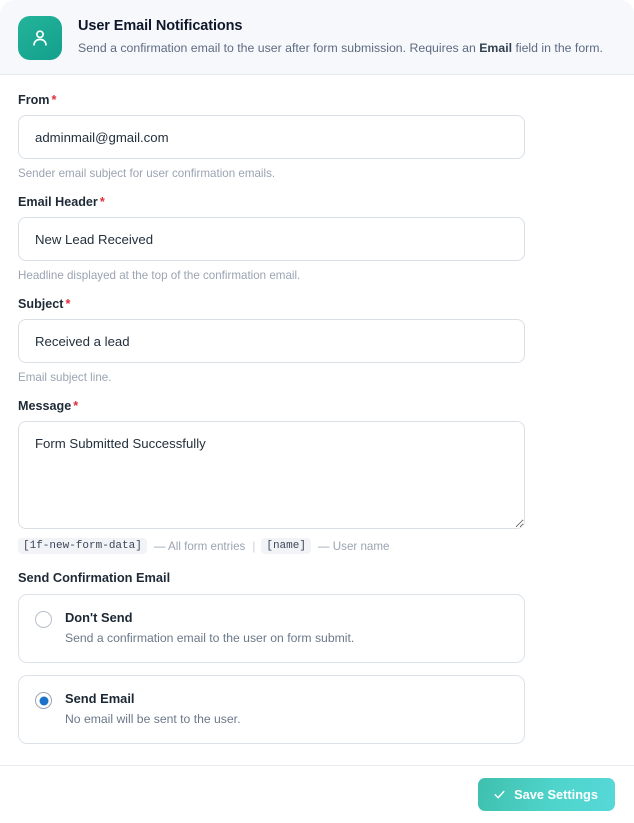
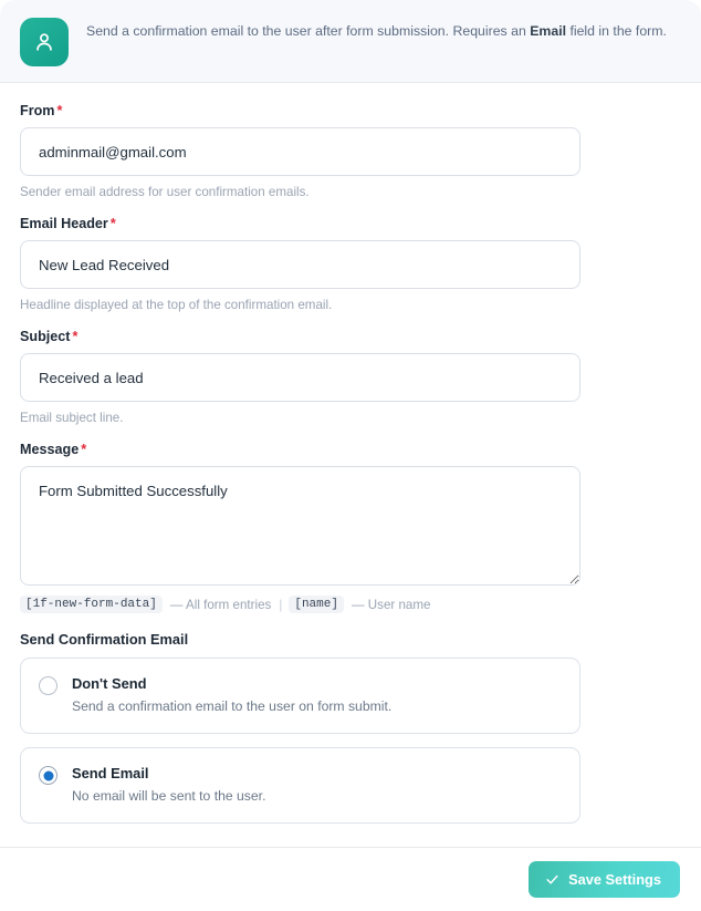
- User Email Notifications
  Send a confirmation email to the user after form submission. Requires an Email field in the form.
  From *
  adminmail@gmail.com
- Sender email subject for user confirmation emails.
+ Sender email address for user confirmation emails.
  Email Header *
  New Lead Received
  Headline displayed at the top of the confirmation email.
  Subject *
  Received a lead
  Email subject line.
  Message *
  Form Submitted Successfully
  [1f-new-form-data]
  — All form entries
  |
  [name]
  — User name
  Send Confirmation Email
  Don't Send
  Send a confirmation email to the user on form submit.
  Send Email
  No email will be sent to the user.
  Save Settings
